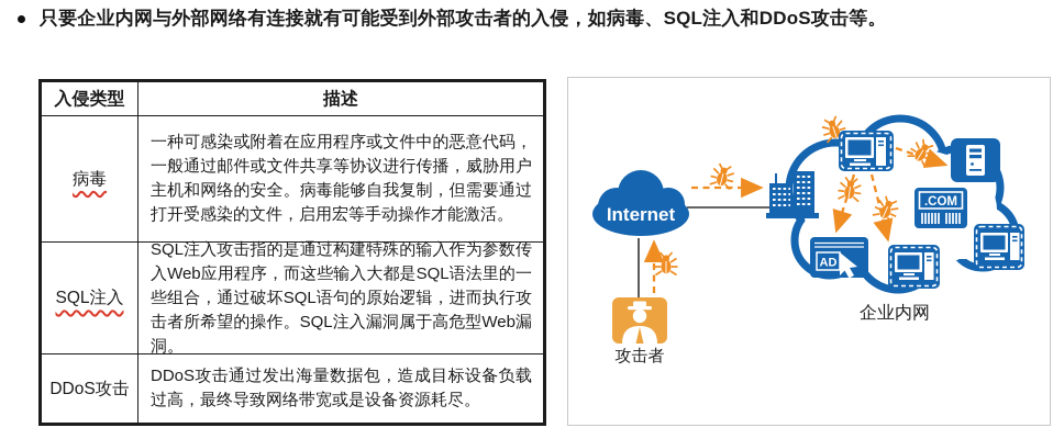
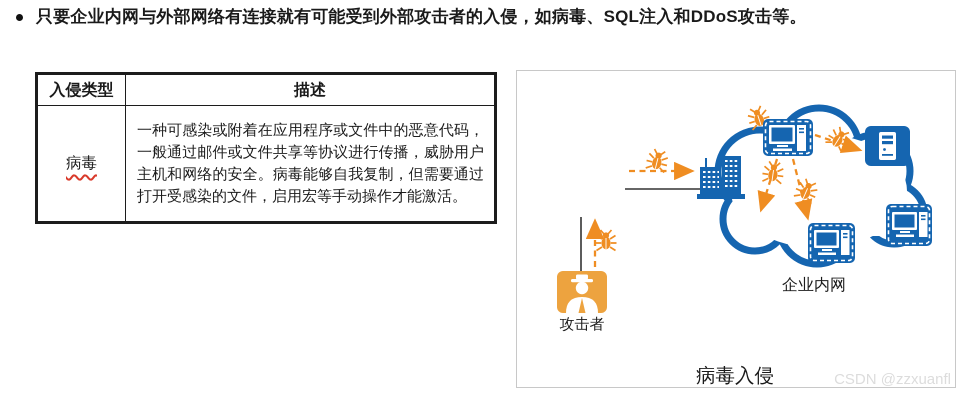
  只要企业内网与外部网络有连接就有可能受到外部攻击者的入侵，如病毒、SQL注入和DDoS攻击等。
  入侵类型
  描述
  病毒
  一种可感染或附着在应用程序或文件中的恶意代码，一般通过邮件或文件共享等协议进行传播，威胁用户主机和网络的安全。病毒能够自我复制，但需要通过打开受感染的文件，启用宏等手动操作才能激活。
- SQL注入
- SQL注入攻击指的是通过构建特殊的输入作为参数传入Web应用程序，而这些输入大都是SQL语法里的一些组合，通过破坏SQL语句的原始逻辑，进而执行攻击者所希望的操作。SQL注入漏洞属于高危型Web漏洞。
- DDoS攻击
- DDoS攻击通过发出海量数据包，造成目标设备负载过高，最终导致网络带宽或是设备资源耗尽。
- Internet
- .COM
- AD
  攻击者
  企业内网
+ 病毒入侵
+ CSDN @zzxuanfl
